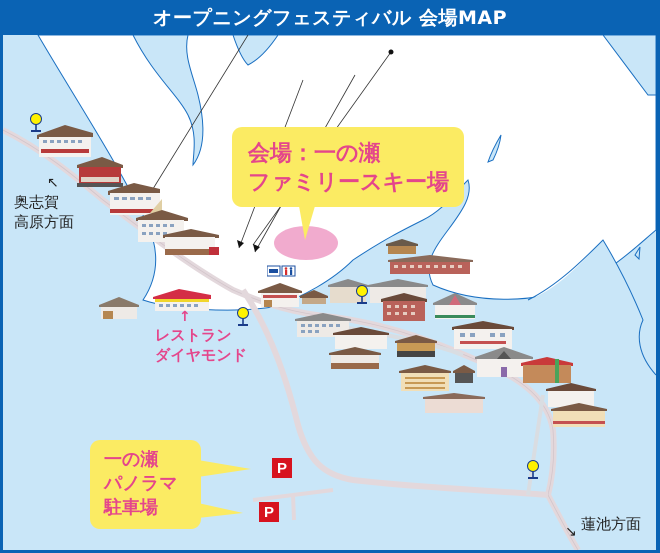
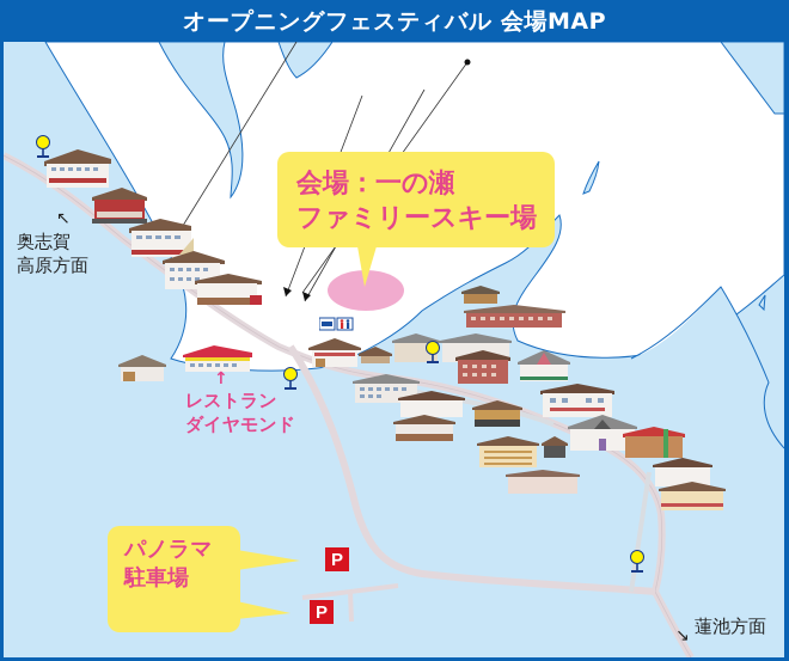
  オープニングフェスティバル 会場MAP
  会場：一の瀬
  ファミリースキー場
- 一の瀬
  パノラマ
  駐車場
  P
  P
  ↑
  レストラン
  ダイヤモンド
  ↖
  奥志賀
  高原方面
  ↘
  蓮池方面
